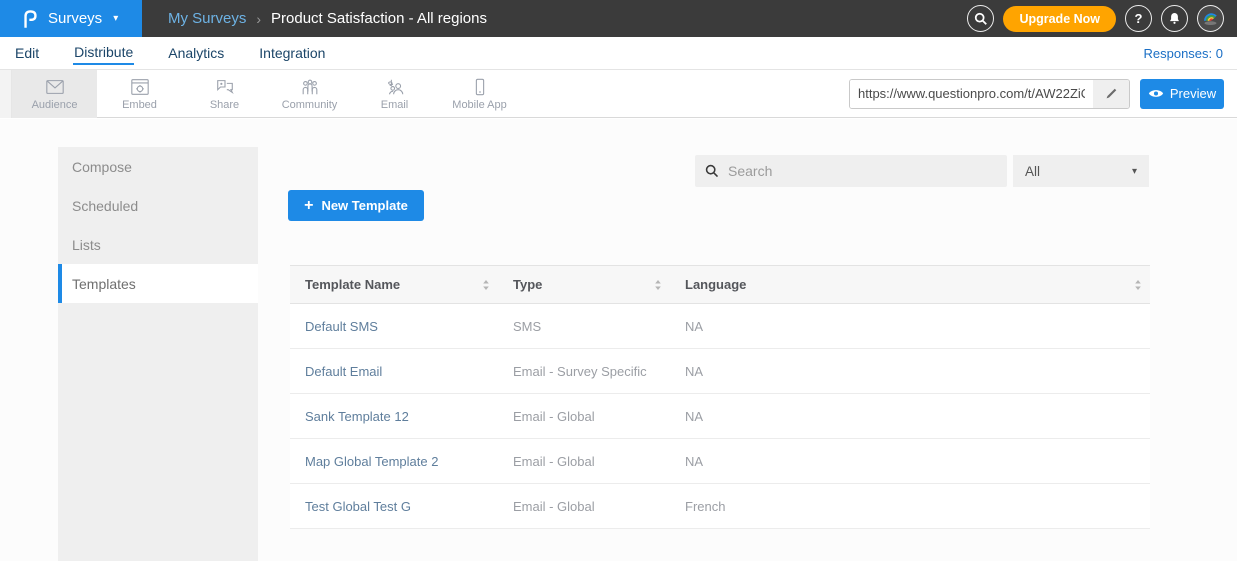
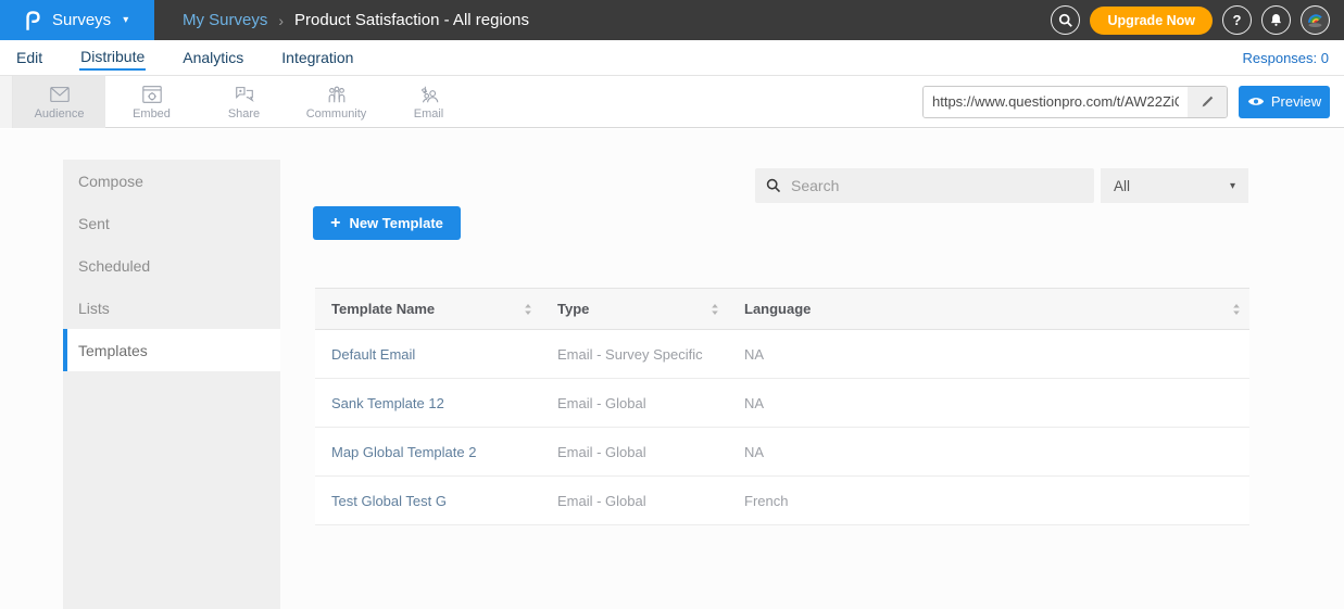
  Surveys
  ▾
  My Surveys
  ›
  Product Satisfaction - All regions
  Upgrade Now
  ?
  Edit
  Distribute
  Analytics
  Integration
  Responses: 0
  Audience
  Embed
  Share
  Community
  Email
- Mobile App
  https://www.questionpro.com/t/AW22Zi
  Preview
  Compose
+ Sent
  Scheduled
  Lists
  Templates
  Search
  All
  ▾
  +
  New Template
  Template Name	Type	Language
- Default SMS	SMS	NA
  Default Email	Email - Survey Specific	NA
  Sank Template 12	Email - Global	NA
  Map Global Template 2	Email - Global	NA
  Test Global Test G	Email - Global	French
